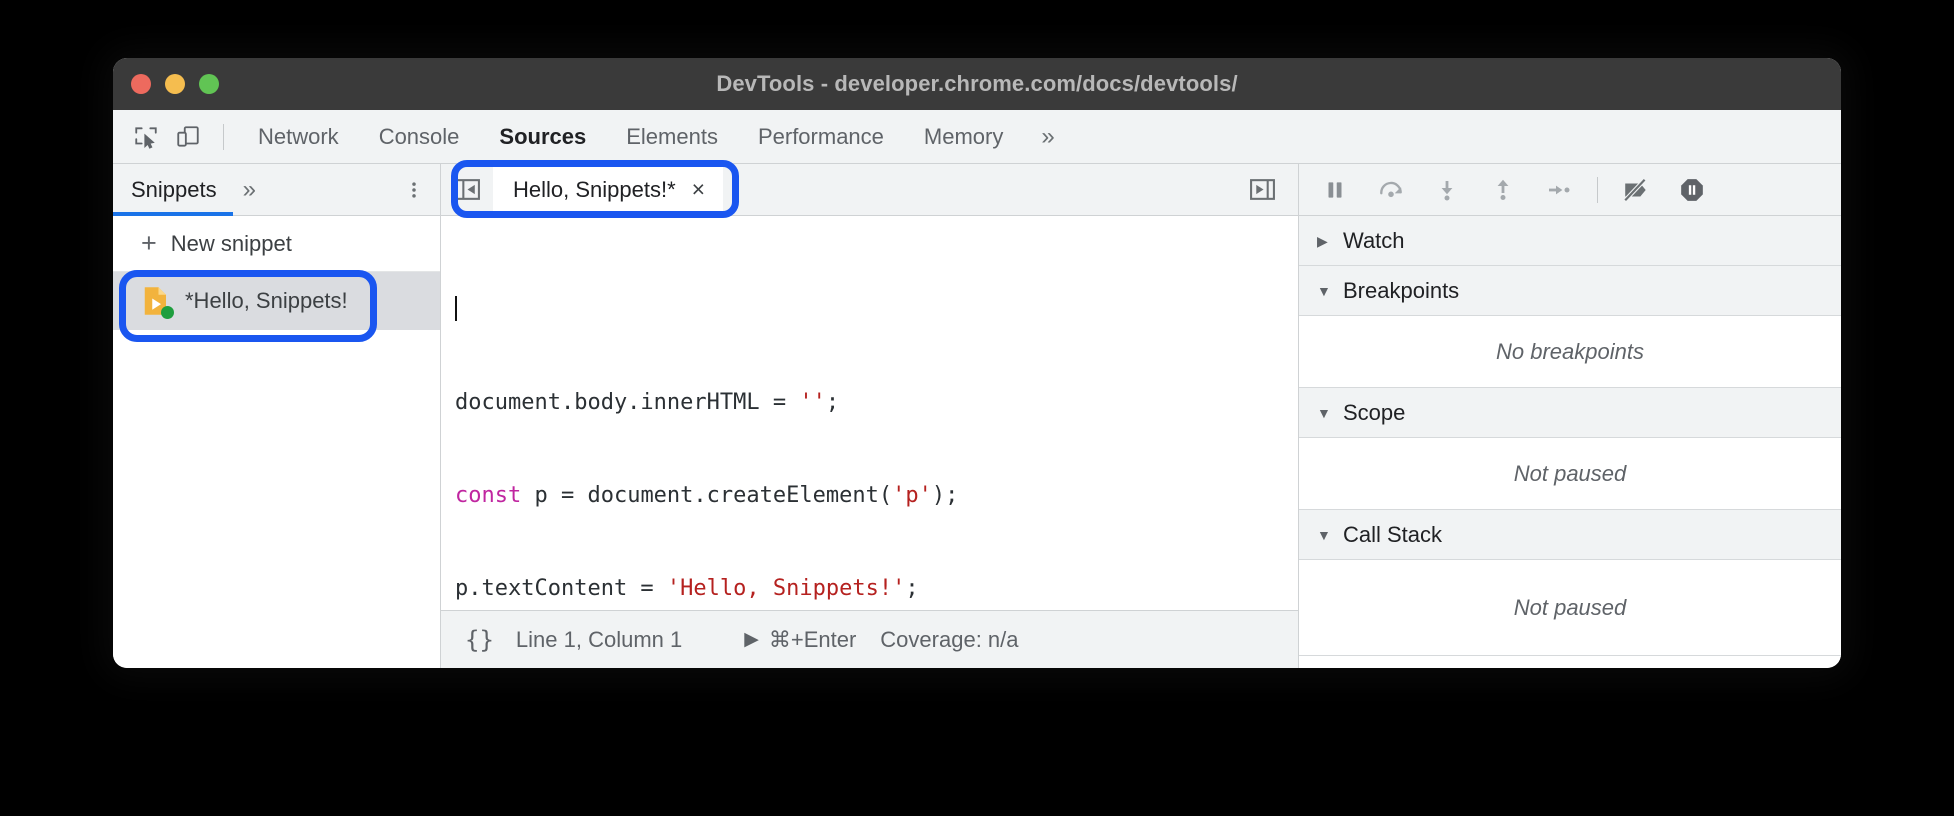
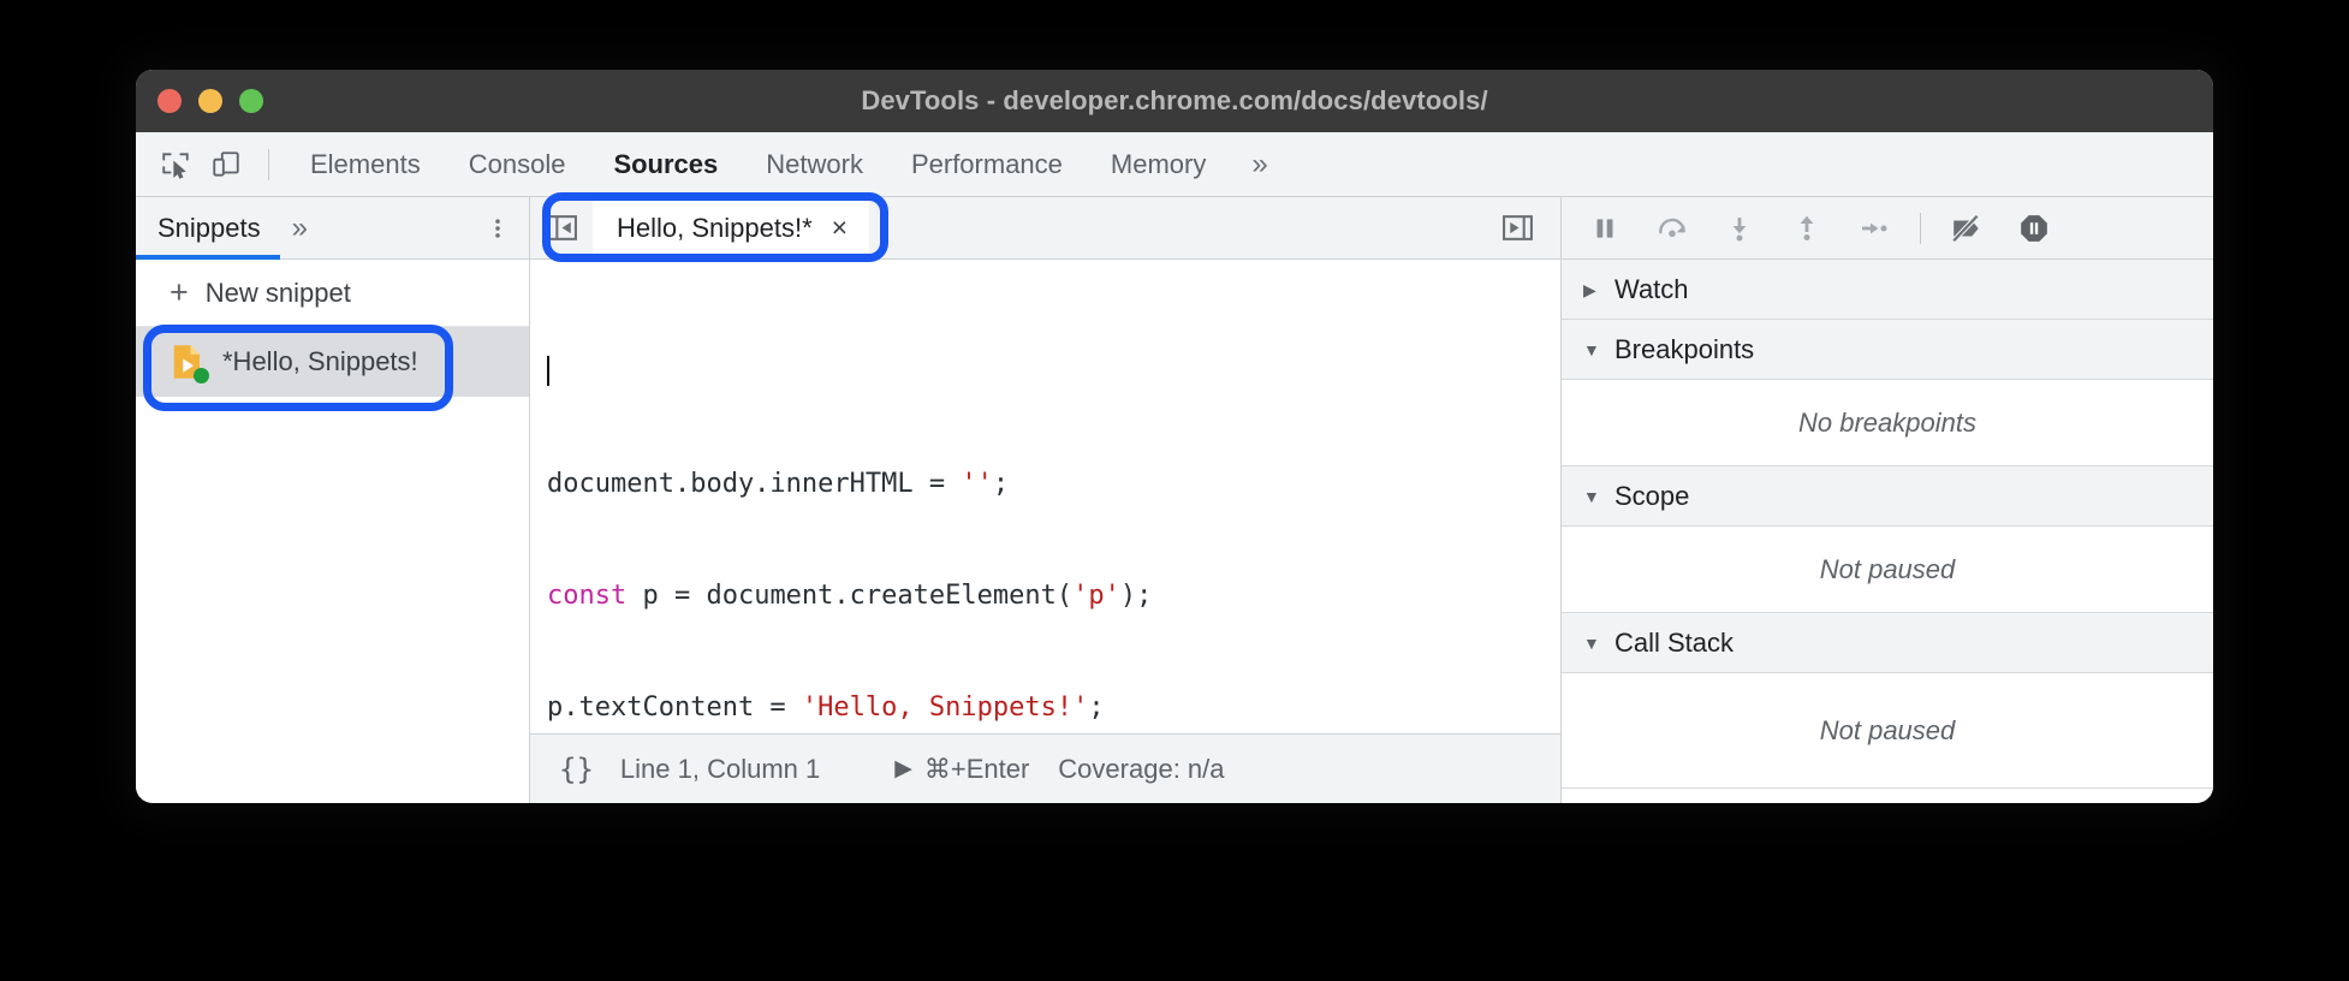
  DevTools - developer.chrome.com/docs/devtools/
- Network
+ Elements
  Console
  Sources
- Elements
+ Network
  Performance
  Memory
  »
  Snippets
  »
  +
  New snippet
  *Hello, Snippets!
  Hello, Snippets!*
  ×
  document.body.innerHTML = '';
  const p = document.createElement('p');
  p.textContent = 'Hello, Snippets!';
  {}
  Line 1, Column 1
  ▶
  ⌘+Enter
  Coverage: n/a
  ▶
  Watch
  ▼
  Breakpoints
  No breakpoints
  ▼
  Scope
  Not paused
  ▼
  Call Stack
  Not paused
